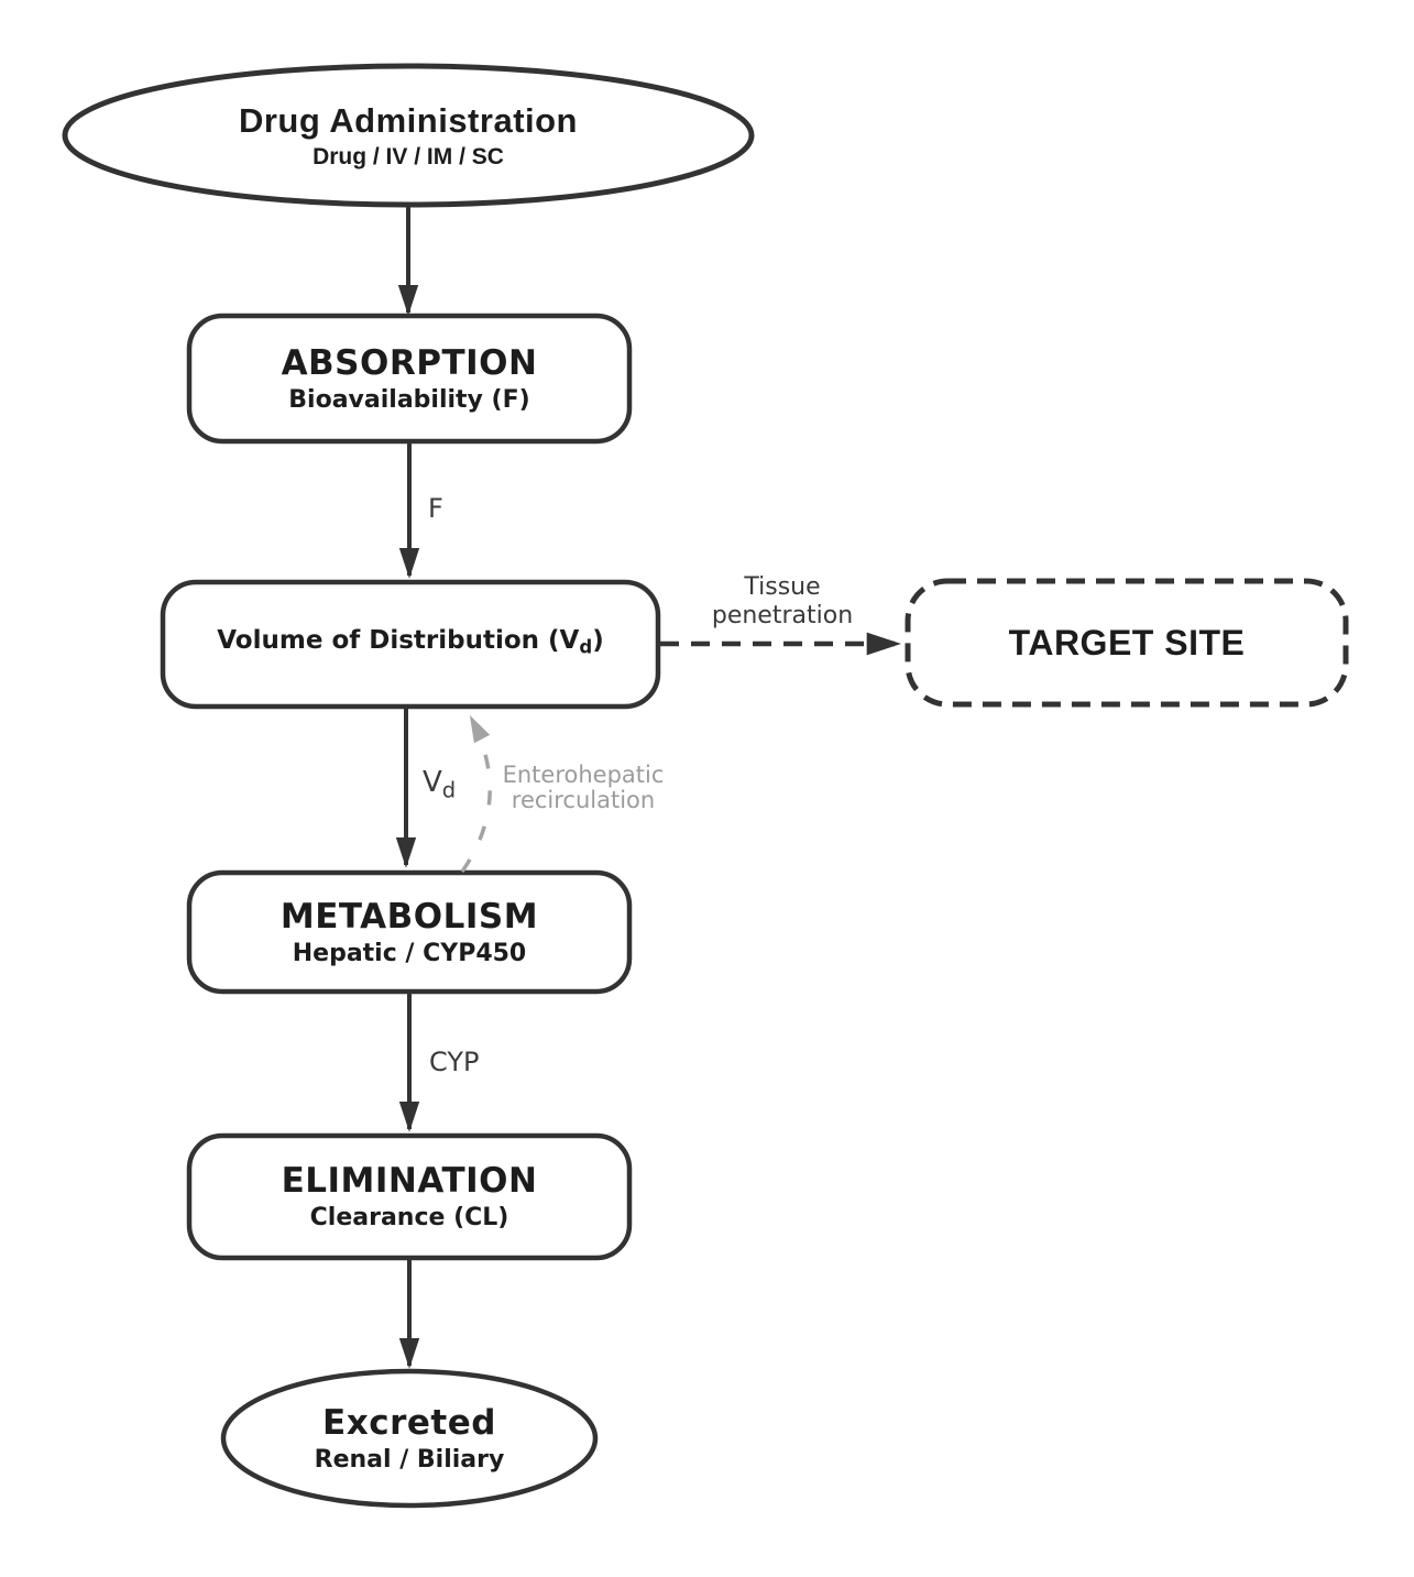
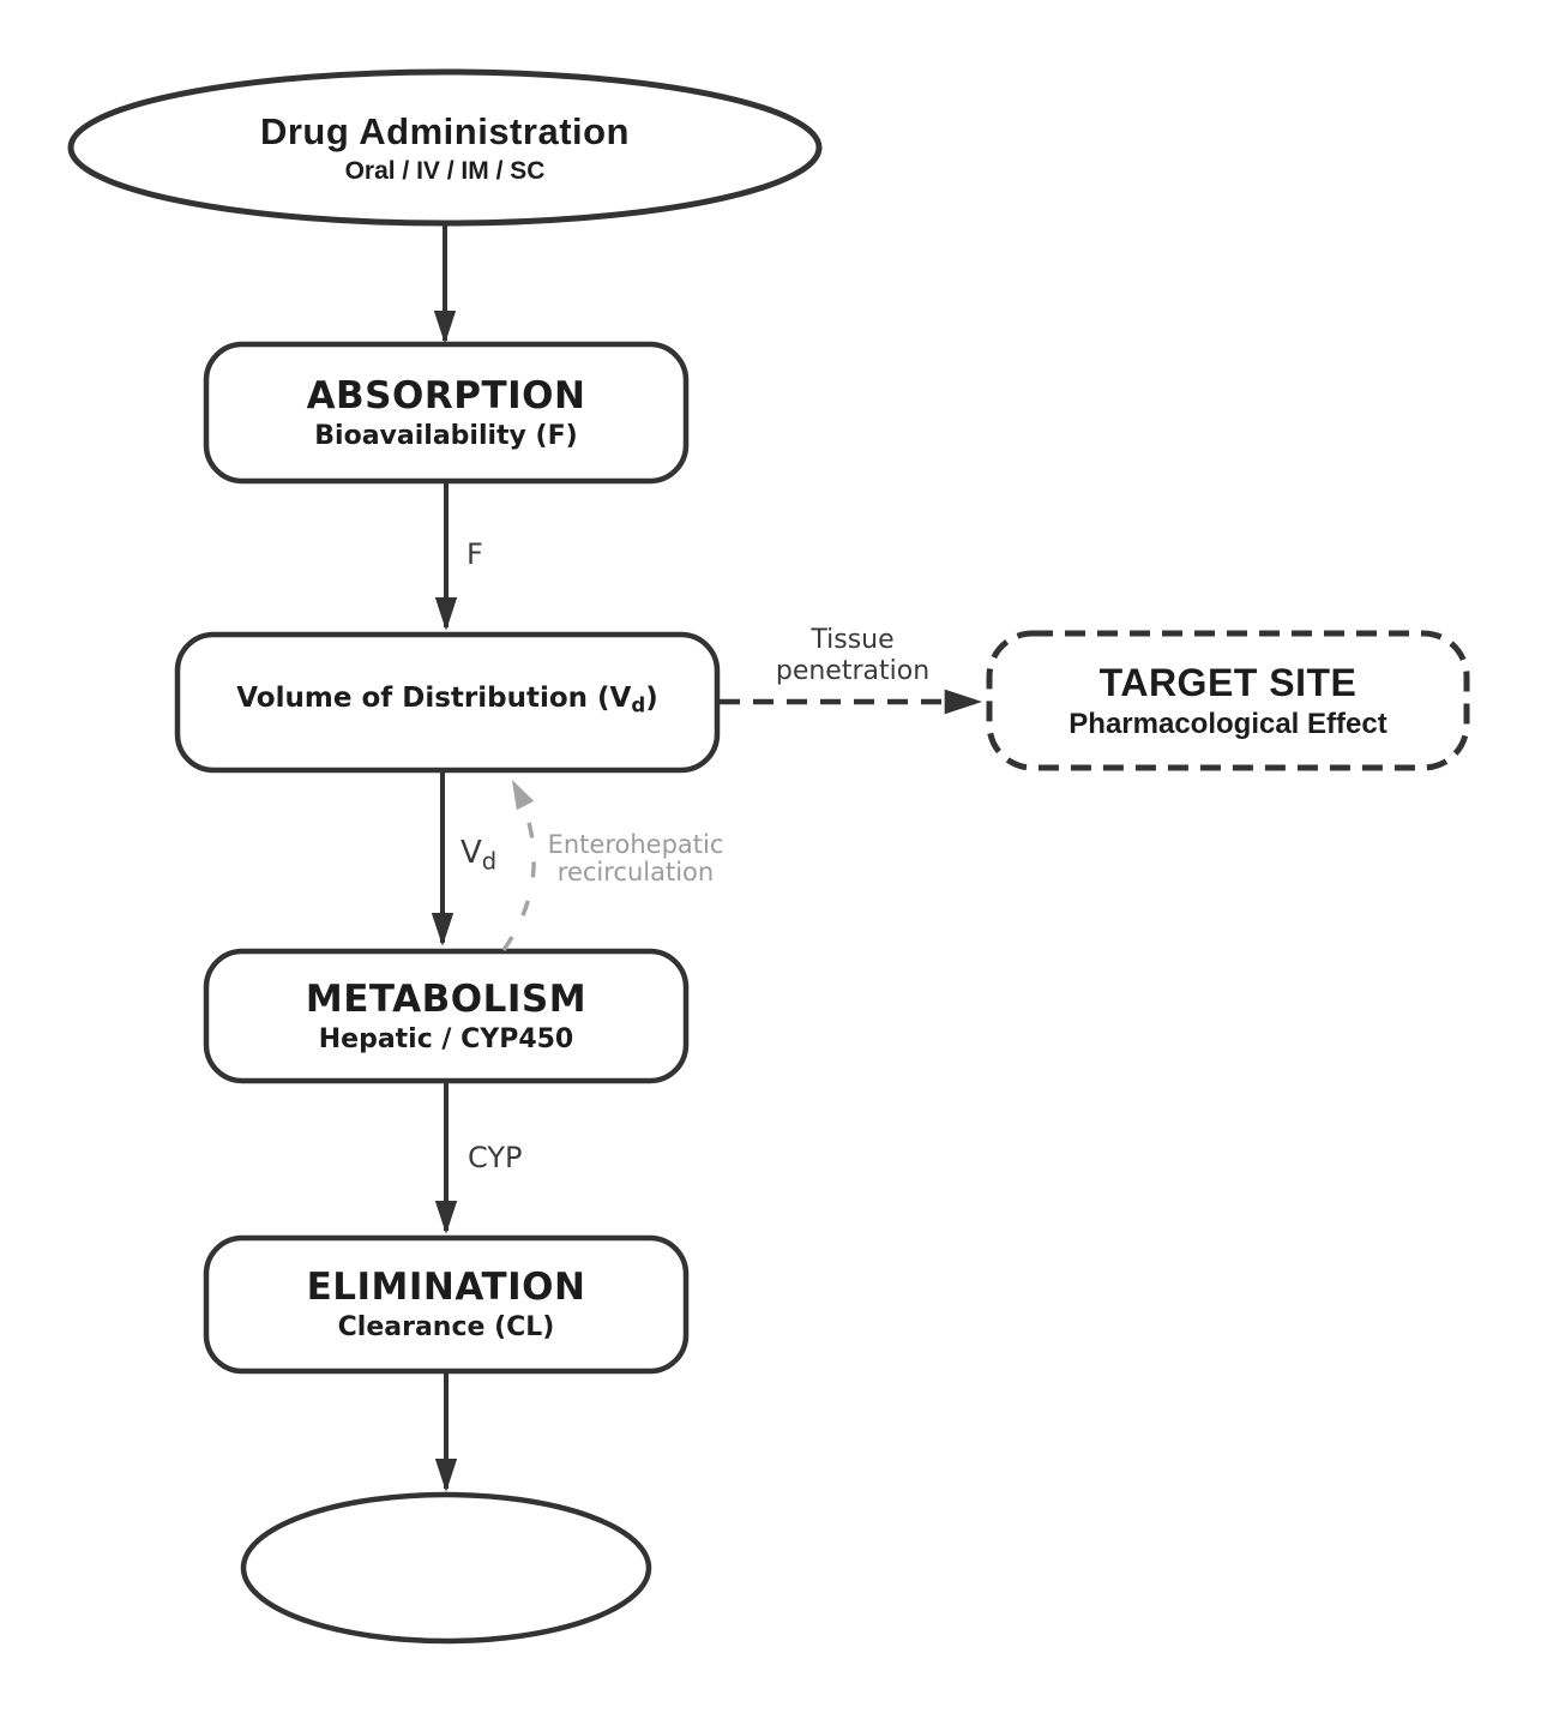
  Drug Administration
- Drug / IV / IM / SC
+ Oral / IV / IM / SC
  ABSORPTION
  Bioavailability (F)
  Volume of Distribution (Vd)
  TARGET SITE
+ Pharmacological Effect
  METABOLISM
  Hepatic / CYP450
  ELIMINATION
  Clearance (CL)
- Excreted
- Renal / Biliary
  F
  Vd
  CYP
  Tissue
  penetration
  Enterohepatic
  recirculation
